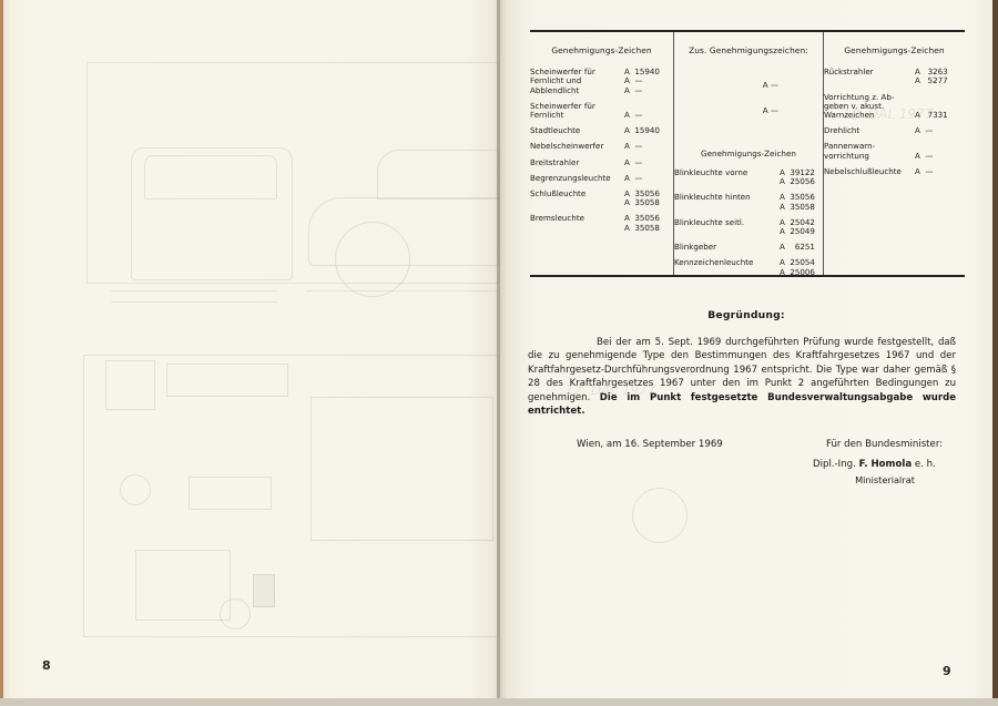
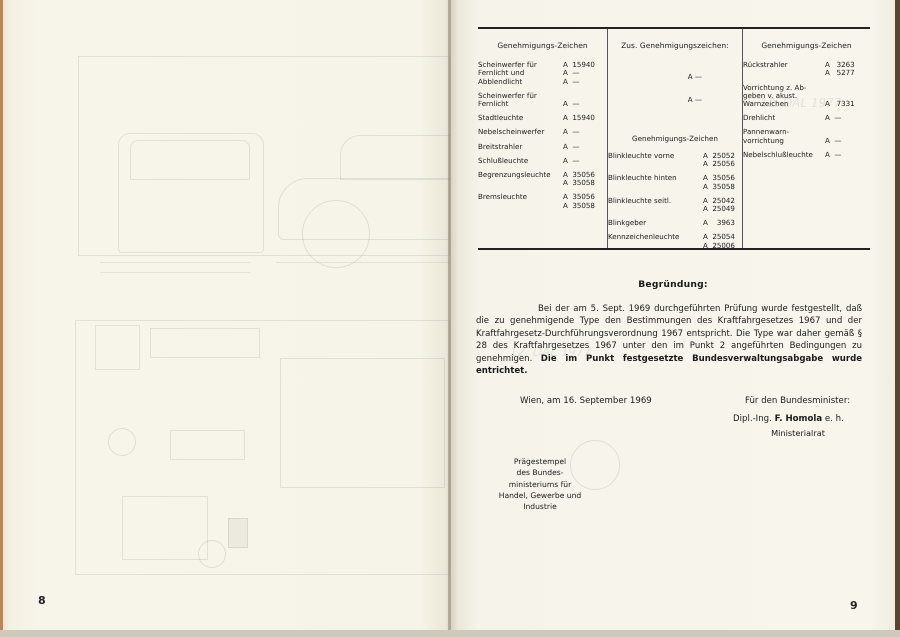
  8
  12. DAL 1977
  12. DAL 1977
  9
  Genehmigungs-Zeichen
  Scheinwerfer für
  Fernlicht und
  Abblendlicht
  A 15940
  A —
  A —
  Scheinwerfer für
  Fernlicht
  A —
  Stadtleuchte
  A 15940
  Nebelscheinwerfer
  A —
  Breitstrahler
  A —
- Begrenzungsleuchte
+ Schlußleuchte
  A —
- Schlußleuchte
+ Begrenzungsleuchte
  A 35056
  A 35058
  Bremsleuchte
  A 35056
  A 35058
  Zus. Genehmigungszeichen:
  A —
  A —
  Genehmigungs-Zeichen
  Blinkleuchte vorne
- A 39122
+ A 25052
  A 25056
  Blinkleuchte hinten
  A 35056
  A 35058
  Blinkleuchte seitl.
  A 25042
  A 25049
  Blinkgeber
- A 6251
+ A 3963
  Kennzeichenleuchte
  A 25054
  A 25006
  Genehmigungs-Zeichen
  Rückstrahler
  A 3263
  A 5277
  Vorrichtung z. Ab-
  geben v. akust.
  Warnzeichen
  A 7331
  Drehlicht
  A —
  Pannenwarn-
  vorrichtung
  A —
  Nebelschlußleuchte
  A —
  Begründung:
  Bei der am 5. Sept. 1969 durchgeführten Prüfung wurde festgestellt, daß die zu genehmigende Type den Bestimmungen des Kraftfahrgesetzes 1967 und der Kraftfahrgesetz-Durchführungsverordnung 1967 entspricht. Die Type war daher gemäß § 28 des Kraftfahrgesetzes 1967 unter den im Punkt 2 angeführten Bedingungen zu genehmigen. Die im Punkt festgesetzte Bundesverwaltungsabgabe wurde entrichtet.
  Wien, am 16. September 1969
  Für den Bundesminister:
  Dipl.-Ing. F. Homola e. h.
  Ministerialrat
+ Prägestempel
+ des Bundes-
+ ministeriums für
+ Handel, Gewerbe und
+ Industrie
